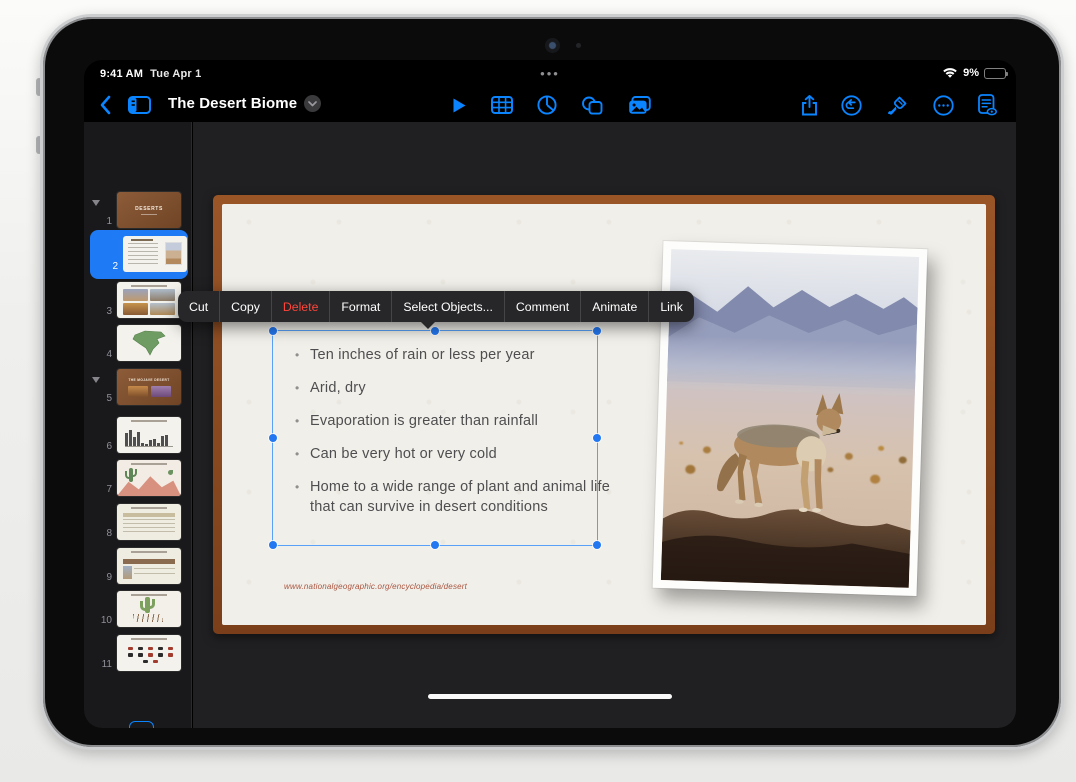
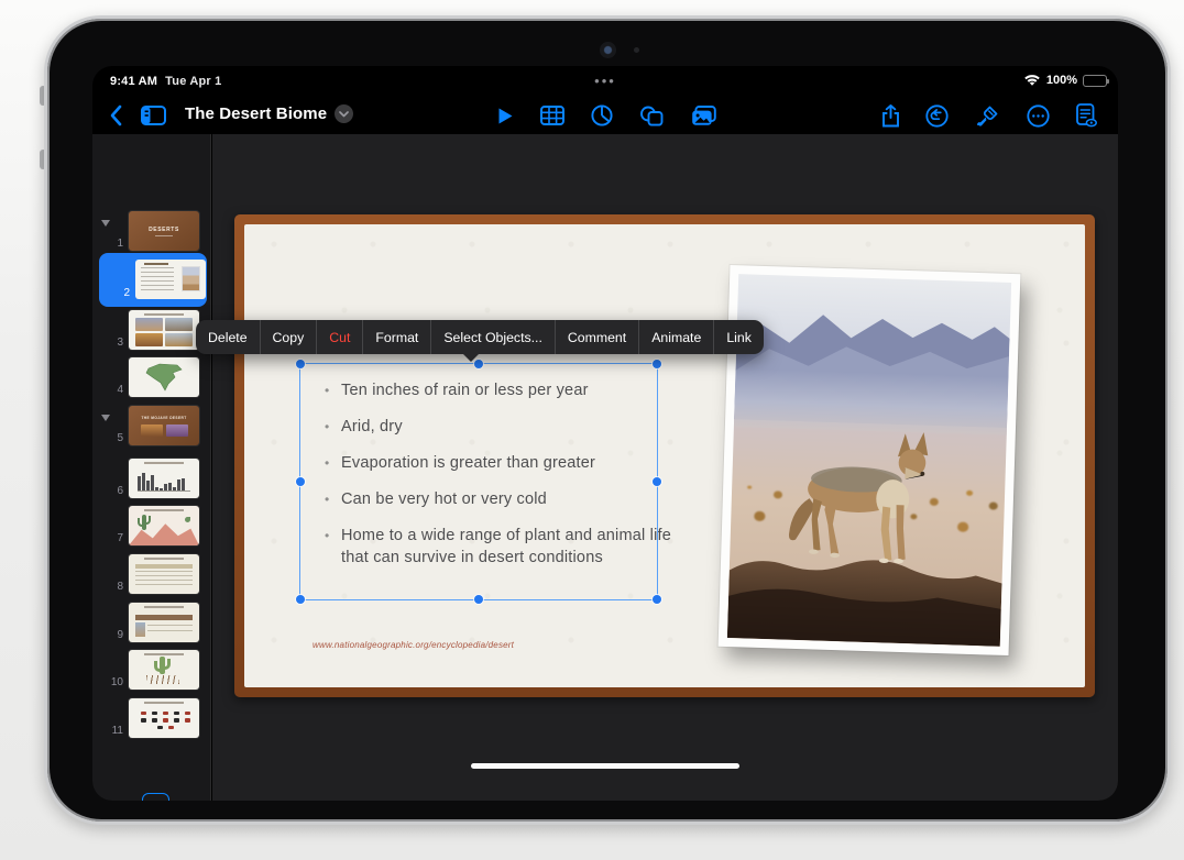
  9:41 AM Tue Apr 1
  •••
- 9%
+ 100%
  The Desert Biome
  1
  2
  3
  4
  5
  6
  7
  8
  9
  10
  11
  Ten inches of rain or less per year
  Arid, dry
- Evaporation is greater than rainfall
+ Evaporation is greater than greater
  Can be very hot or very cold
  Home to a wide range of plant and animal life that can survive in desert conditions
  www.nationalgeographic.org/encyclopedia/desert
- Cut
+ Delete
  Copy
- Delete
+ Cut
  Format
  Select Objects...
  Comment
  Animate
  Link
